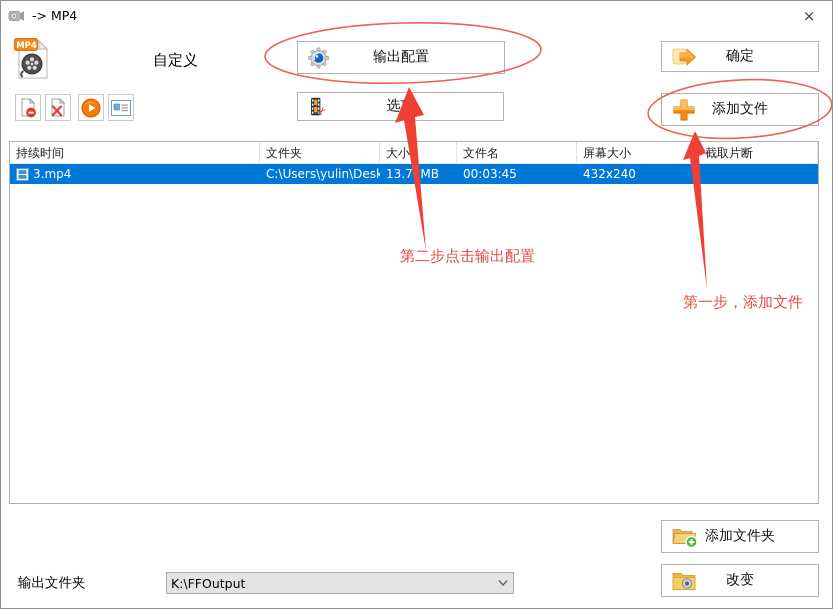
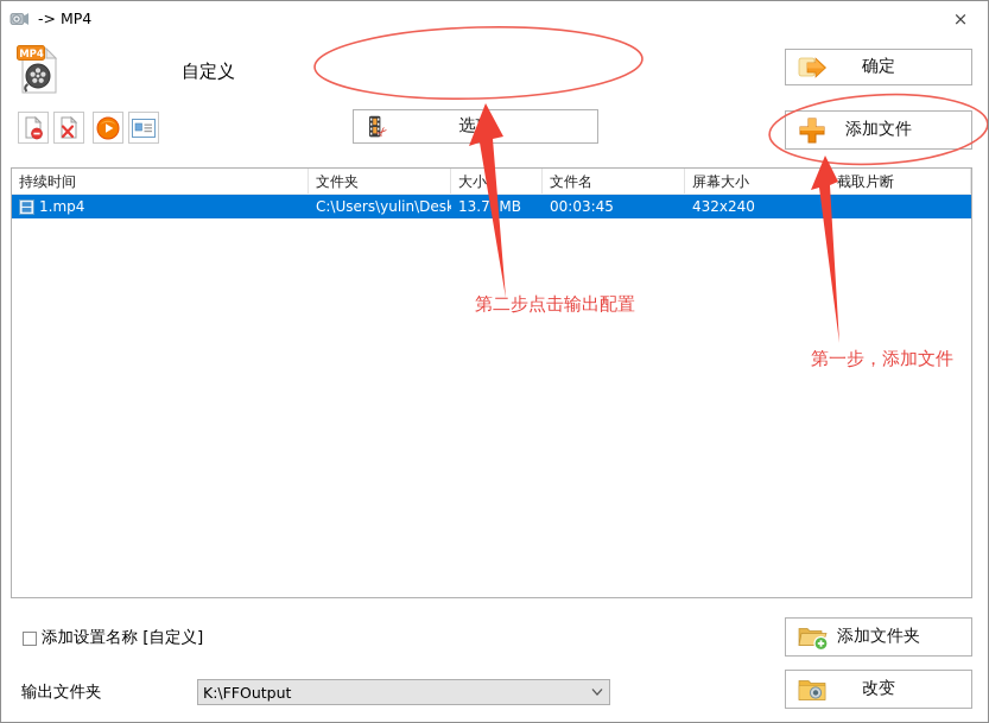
  -> MP4
  ×
  MP4
  自定义
- 输出配置
  确定
  添加文件
  持续时间
  文件夹
  大小
  文件名
  屏幕大小
  截取片断
- 3.mp4
+ 1.mp4
  C:\Users\yulin\Desk
  13.7MB
  00:03:45
  432x240
+ 添加设置名称 [自定义]
  输出文件夹
  K:\FFOutput
  添加文件夹
  改变
  第二步点击输出配置
  第一步，添加文件
